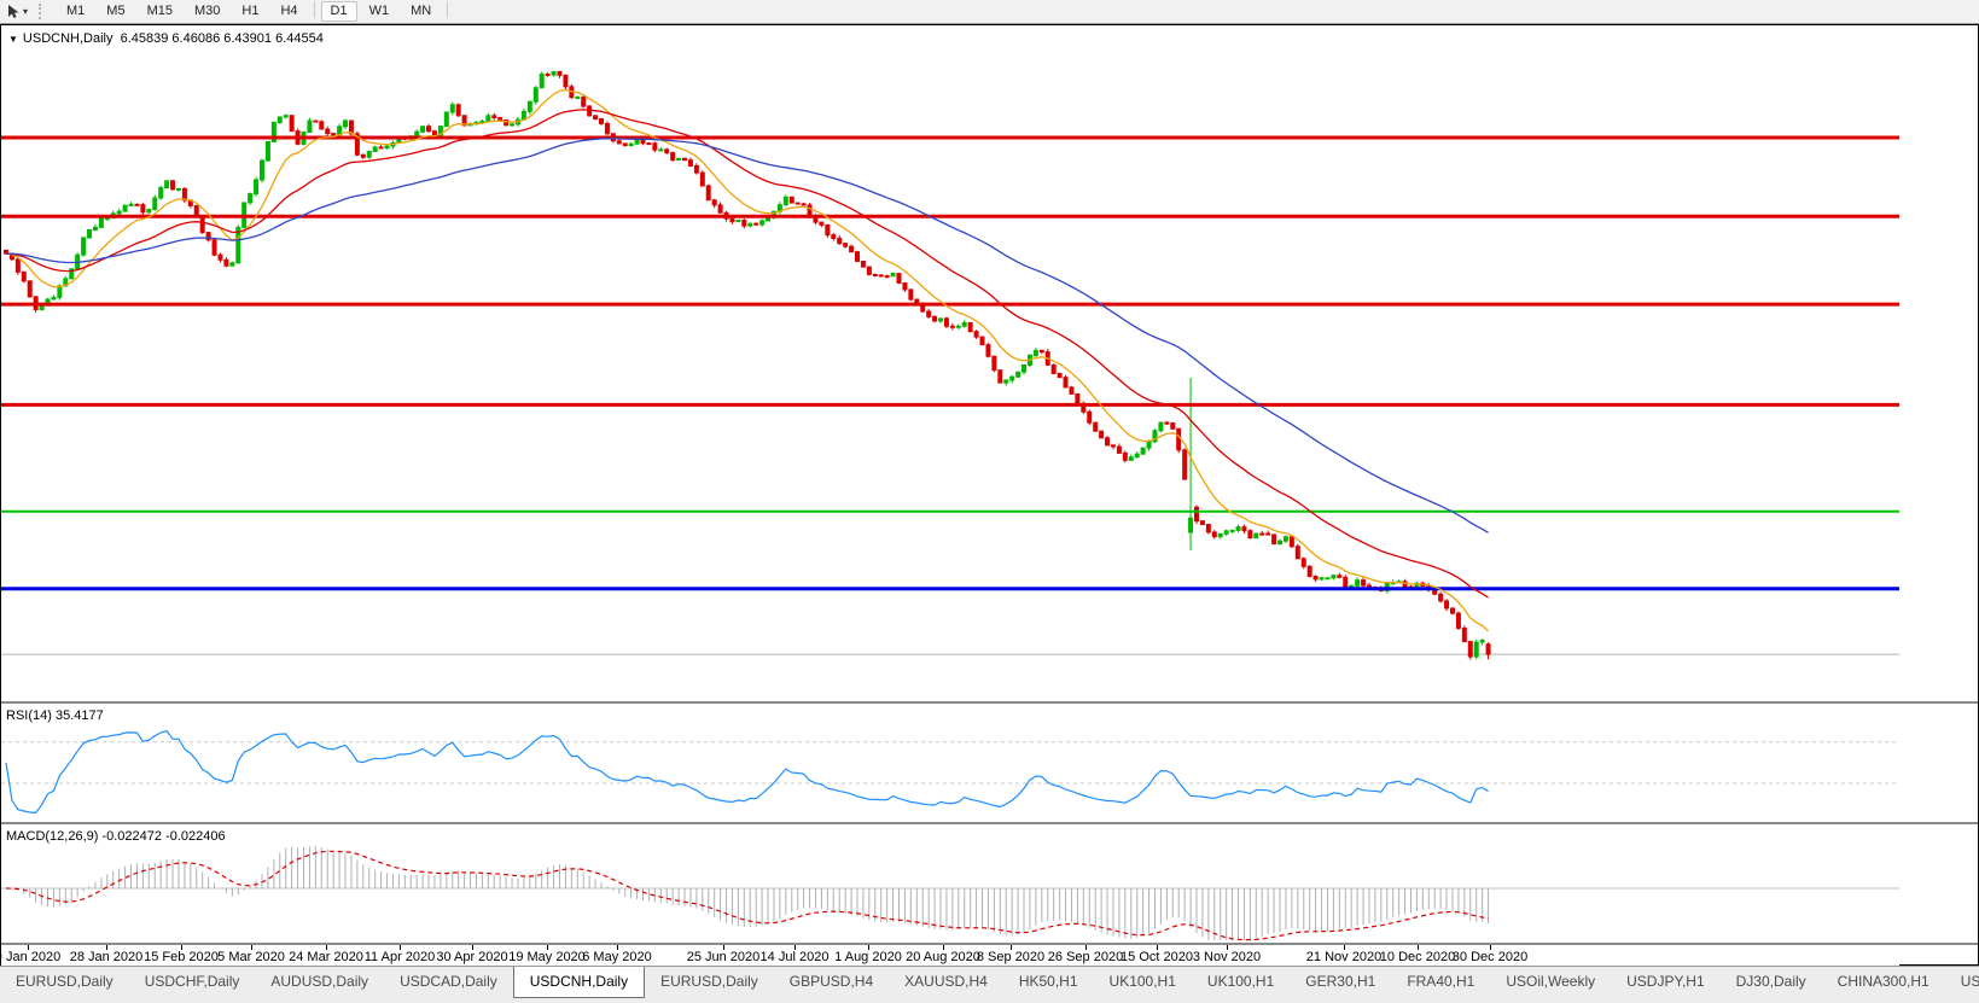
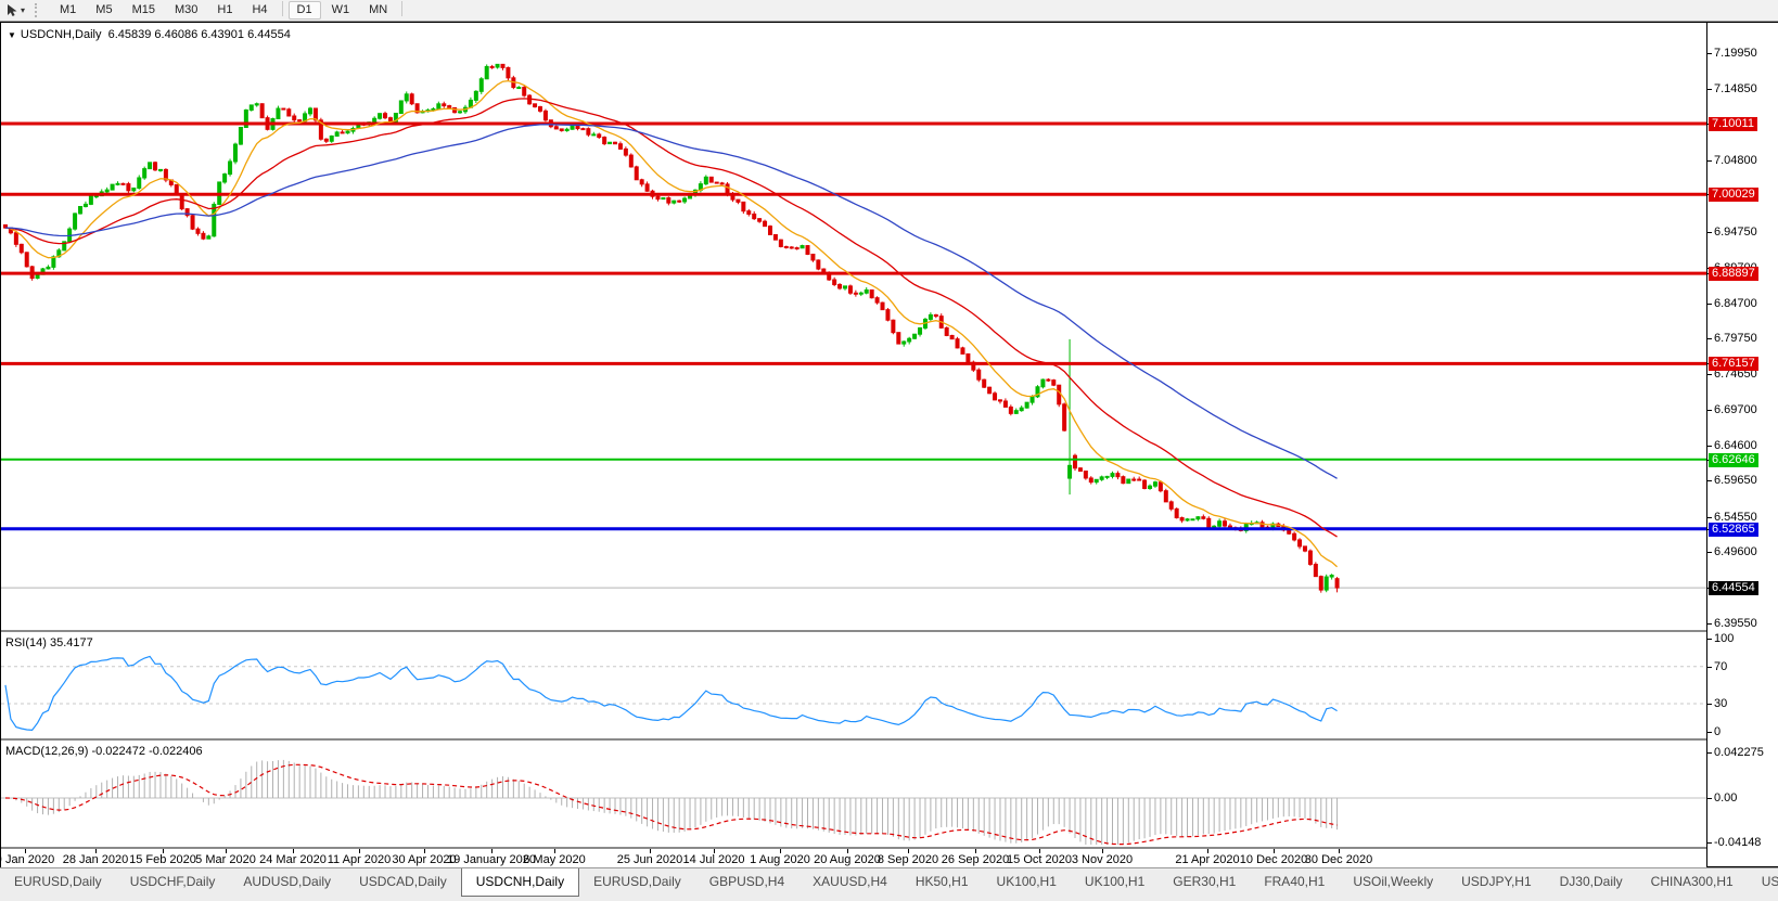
  ▾
  M1
  M5
  M15
  M30
  H1
  H4
  D1
  W1
  MN
  ▼ USDCNH,Daily 6.45839 6.46086 6.43901 6.44554
  RSI(14) 35.4177
  MACD(12,26,9) -0.022472 -0.022406
  Jan 2020
  28 Jan 2020
  15 Feb 2020
  5 Mar 2020
  24 Mar 2020
  11 Apr 2020
  30 Apr 2020
- 19 May 2020
+ 19 January 2020
  6 May 2020
  25 Jun 2020
  14 Jul 2020
  1 Aug 2020
  20 Aug 2020
  8 Sep 2020
  26 Sep 2020
  15 Oct 2020
  3 Nov 2020
- 21 Nov 2020
+ 21 Apr 2020
  10 Dec 2020
  30 Dec 2020
+ 7.19950
+ 7.14850
+ 7.04800
+ 6.94750
+ 6.84700
+ 6.79750
+ 6.74650
+ 6.69700
+ 6.64600
+ 6.59650
+ 6.54550
+ 6.49600
+ 6.39550
+ 7.10011
+ 7.00029
+ 6.88897
+ 6.76157
+ 6.62646
+ 6.52865
+ 6.44554
+ 100
+ 70
+ 30
+ 0
+ 0.042275
+ 0.00
+ -0.04148
  EURUSD,Daily
  USDCHF,Daily
  AUDUSD,Daily
  USDCAD,Daily
  USDCNH,Daily
  EURUSD,Daily
  GBPUSD,H4
  XAUUSD,H4
  HK50,H1
  UK100,H1
  UK100,H1
  GER30,H1
  FRA40,H1
  USOil,Weekly
  USDJPY,H1
  DJ30,Daily
  CHINA300,H1
